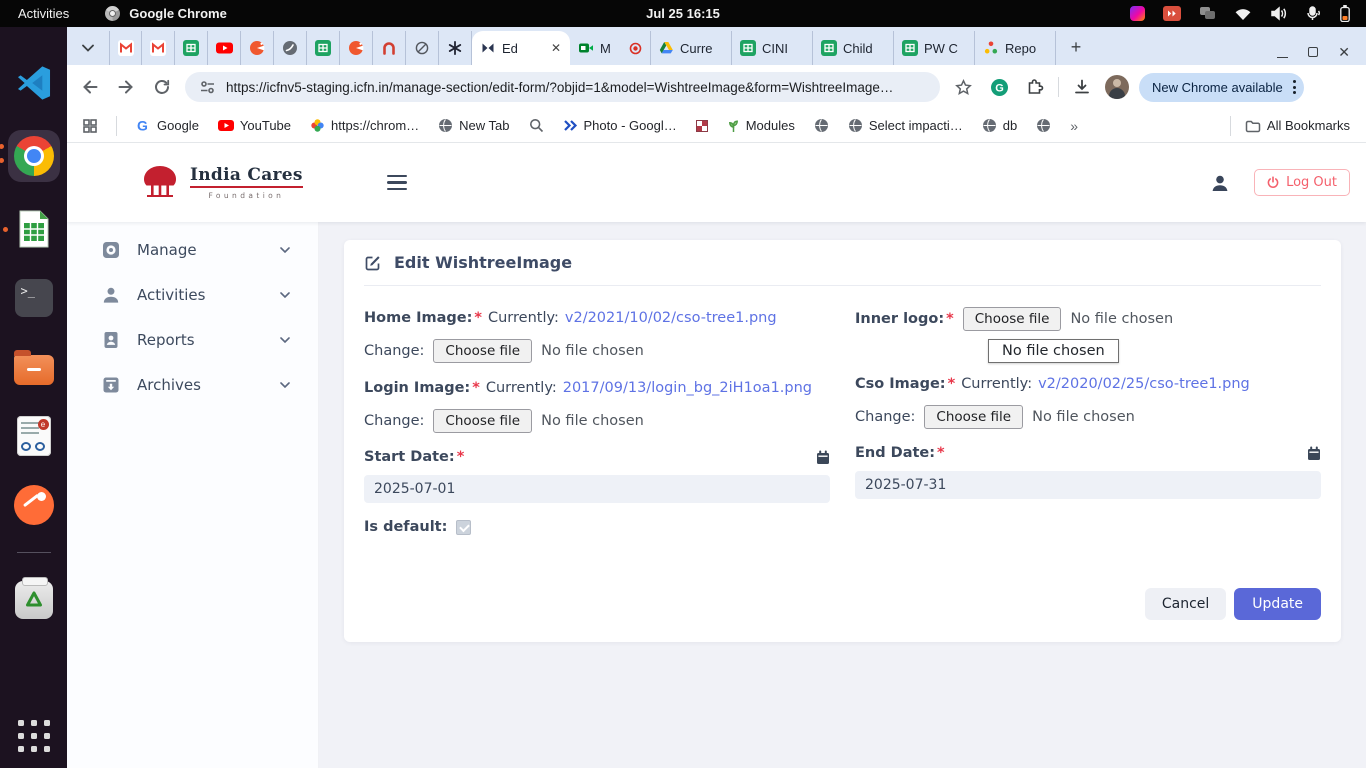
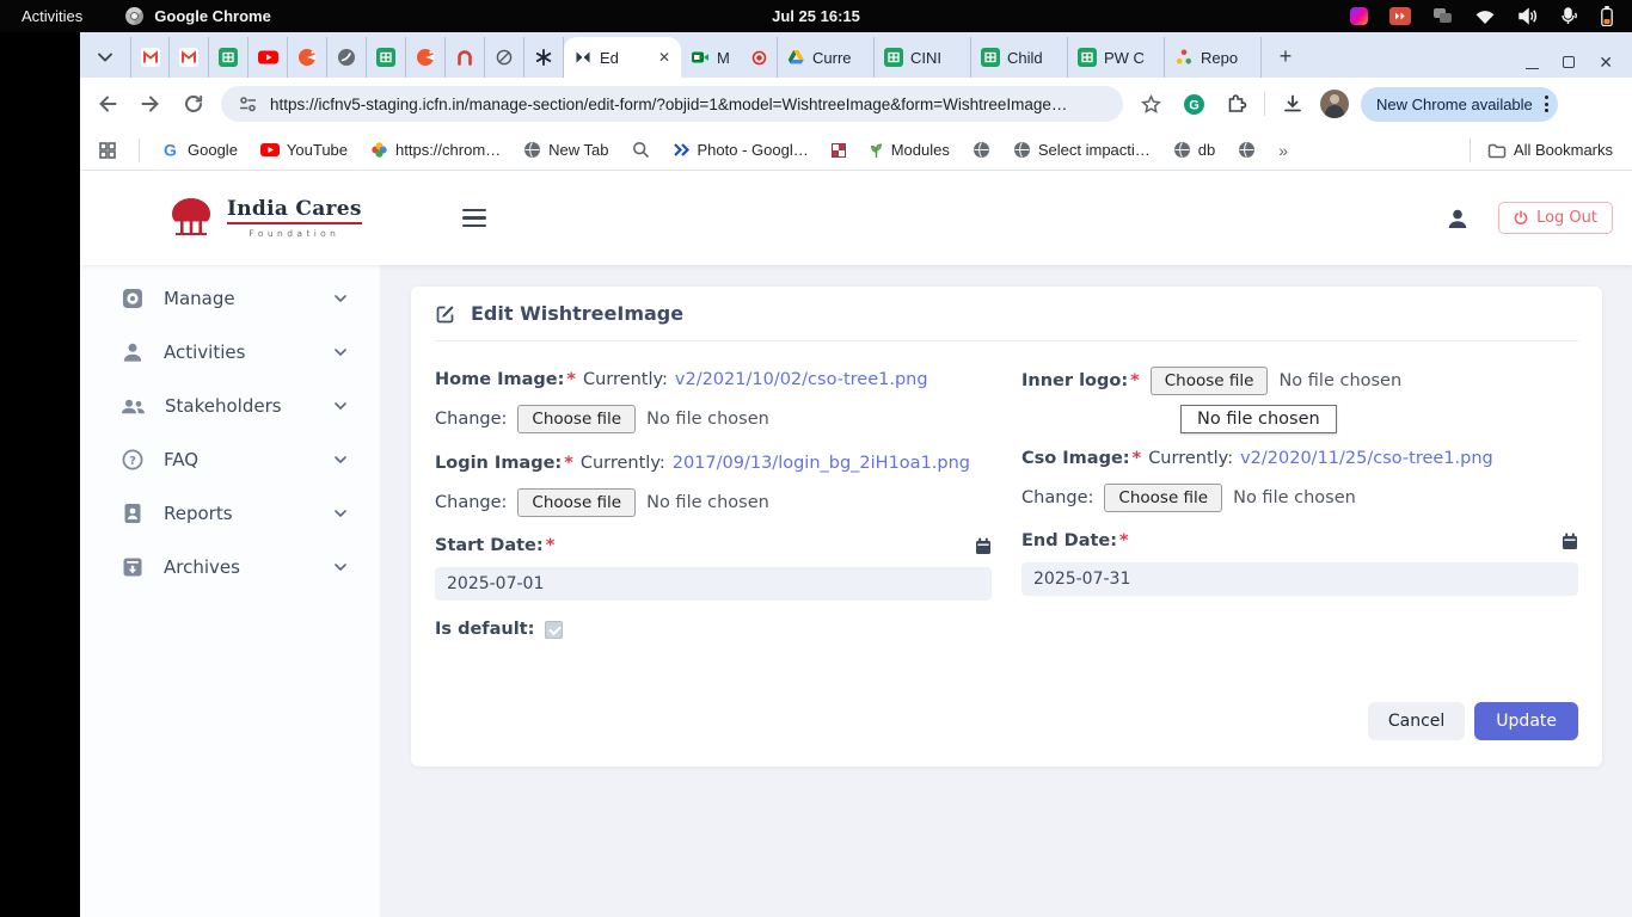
  Activities
  Google Chrome
  Jul 25 16:15
- >_
- e
  Ed
  ✕
  M
  Curre
  CINI
  Child
  PW C
  Repo
  +
  ✕
  https://icfnv5-staging.icfn.in/manage-section/edit-form/?objid=1&model=WishtreeImage&form=WishtreeImage…
  G
  New Chrome available
  G
  Google
  YouTube
  https://chrom…
  New Tab
  Photo - Googl…
  Modules
  Select impacti…
  db
  »
  All Bookmarks
  India Cares
  Foundation
  Log Out
  Manage
  Activities
+ Stakeholders
+ ?
+ FAQ
  Reports
  Archives
  Edit WishtreeImage
  Home Image:
  *
  Currently:
  v2/2021/10/02/cso-tree1.png
  Change:
  Choose file
  No file chosen
  Login Image:
  *
  Currently:
  2017/09/13/login_bg_2iH1oa1.png
  Change:
  Choose file
  No file chosen
  Start Date:
  *
  2025-07-01
  Is default:
  Inner logo:
  *
  Choose file
  No file chosen
  No file chosen
  Cso Image:
  *
  Currently:
- v2/2020/02/25/cso-tree1.png
+ v2/2020/11/25/cso-tree1.png
  Change:
  Choose file
  No file chosen
  End Date:
  *
  2025-07-31
  Cancel
  Update
